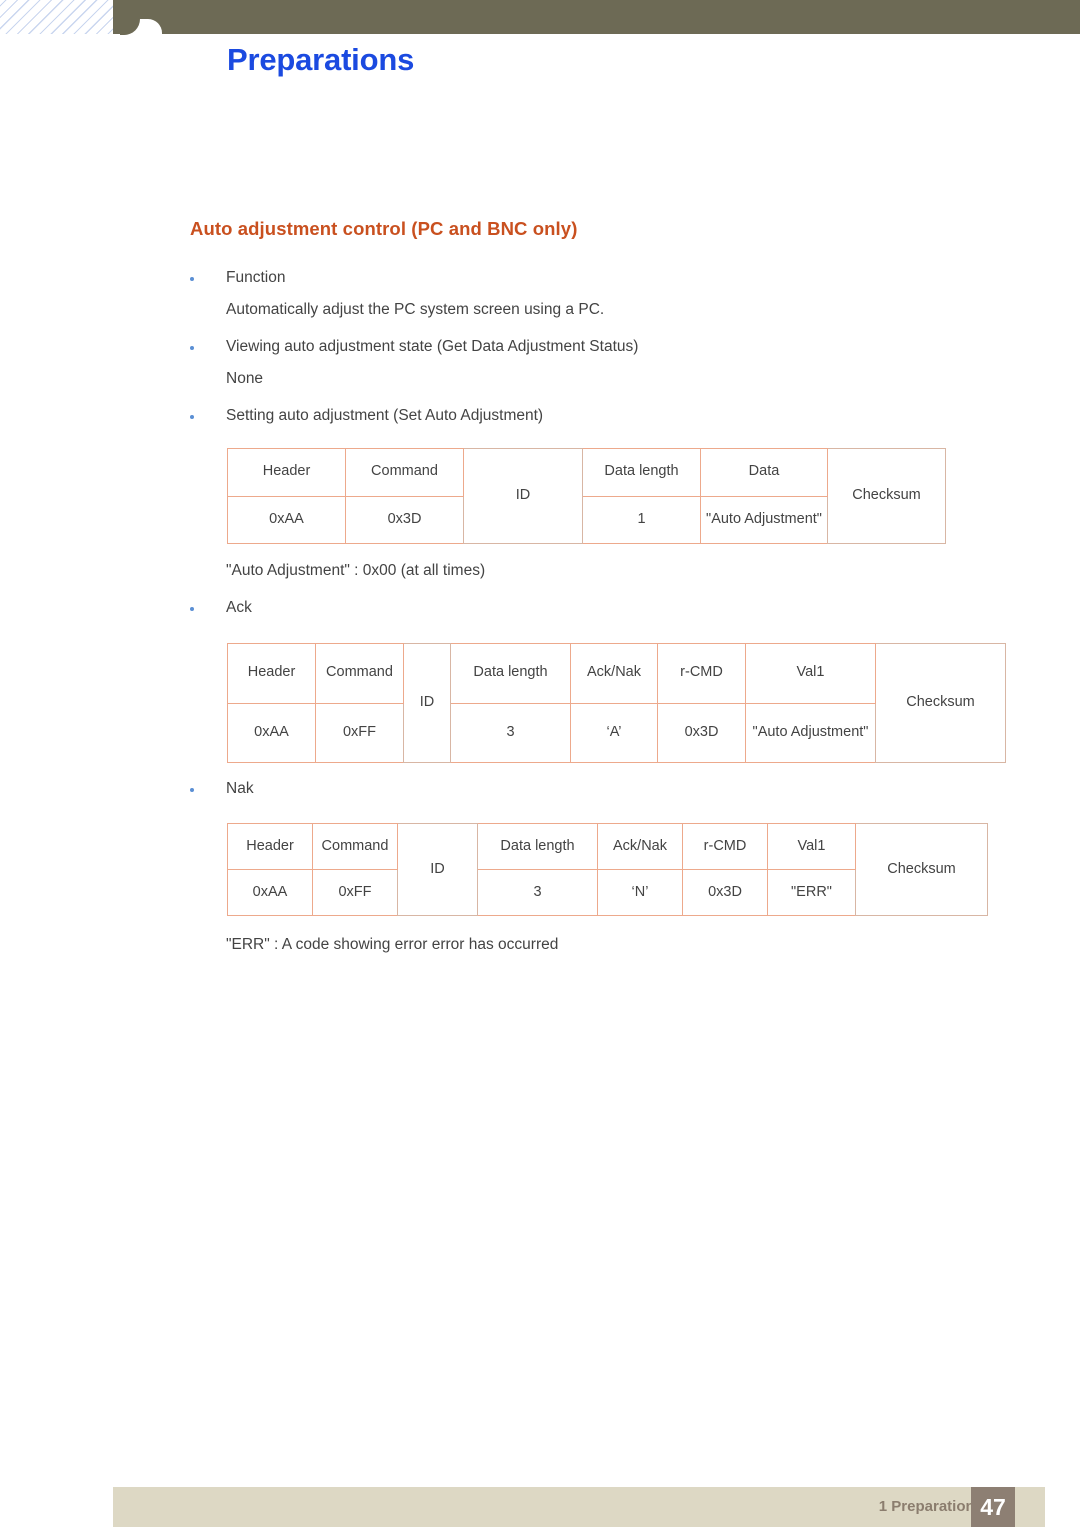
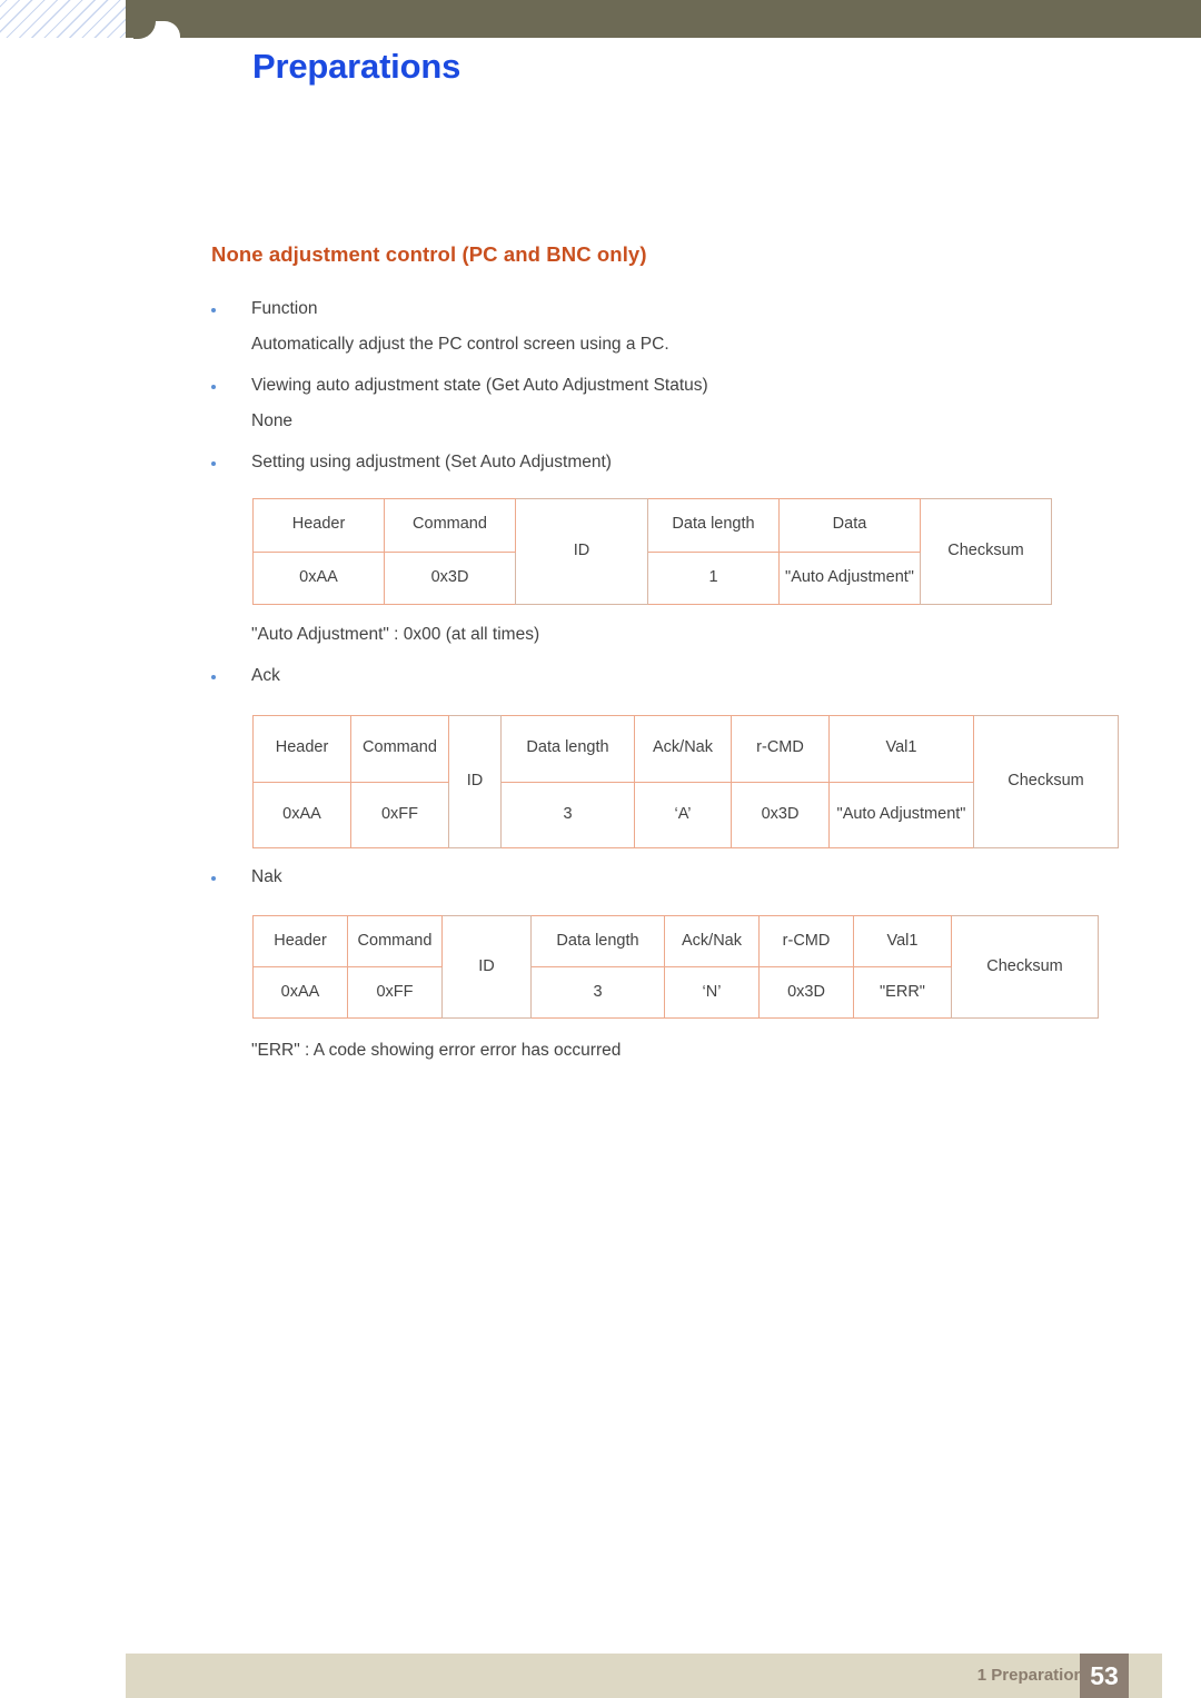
  Preparations
- Auto adjustment control (PC and BNC only)
+ None adjustment control (PC and BNC only)
  Function
- Automatically adjust the PC system screen using a PC.
+ Automatically adjust the PC control screen using a PC.
- Viewing auto adjustment state (Get Data Adjustment Status)
+ Viewing auto adjustment state (Get Auto Adjustment Status)
  None
- Setting auto adjustment (Set Auto Adjustment)
+ Setting using adjustment (Set Auto Adjustment)
  Header	Command	ID	Data length	Data	Checksum
  0xAA	0x3D	1	"Auto Adjustment"
  "Auto Adjustment" : 0x00 (at all times)
  Ack
  Header	Command	ID	Data length	Ack/Nak	r-CMD	Val1	Checksum
  0xAA	0xFF	3	‘A’	0x3D	"Auto Adjustment"
  Nak
  Header	Command	ID	Data length	Ack/Nak	r-CMD	Val1	Checksum
  0xAA	0xFF	3	‘N’	0x3D	"ERR"
  "ERR" : A code showing error error has occurred
  1 Preparatio
- 47
+ 53
